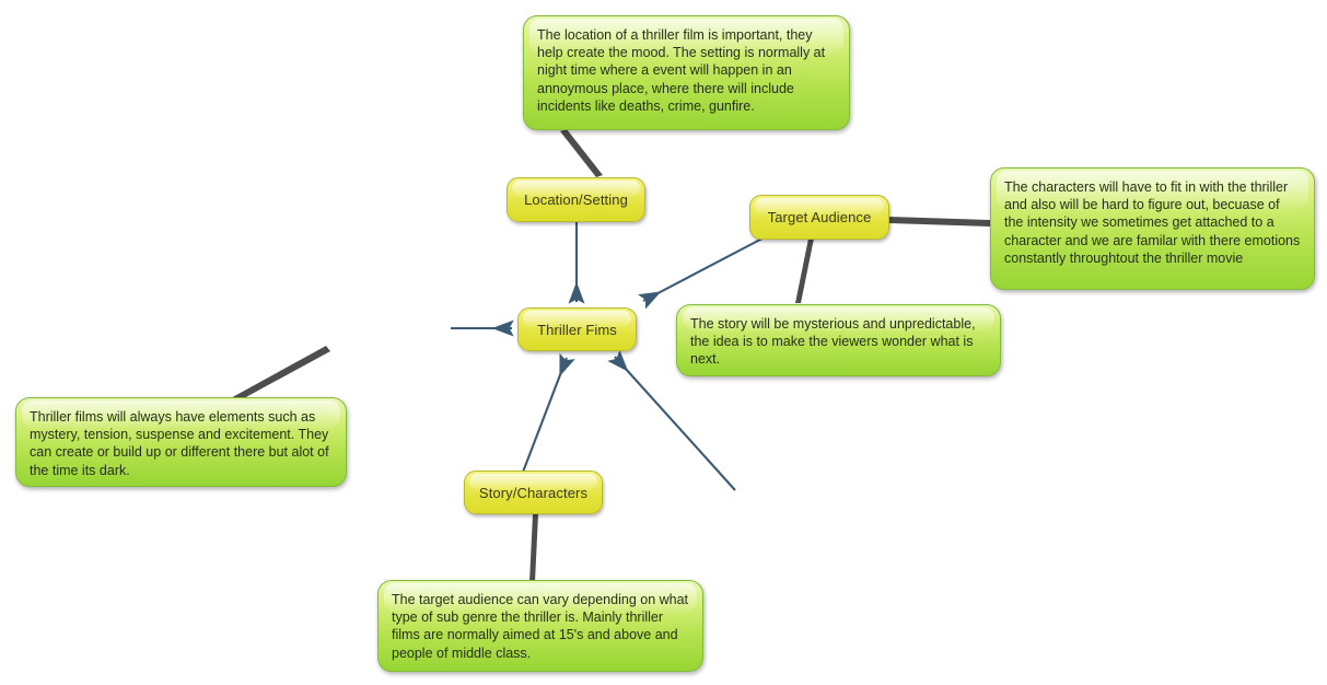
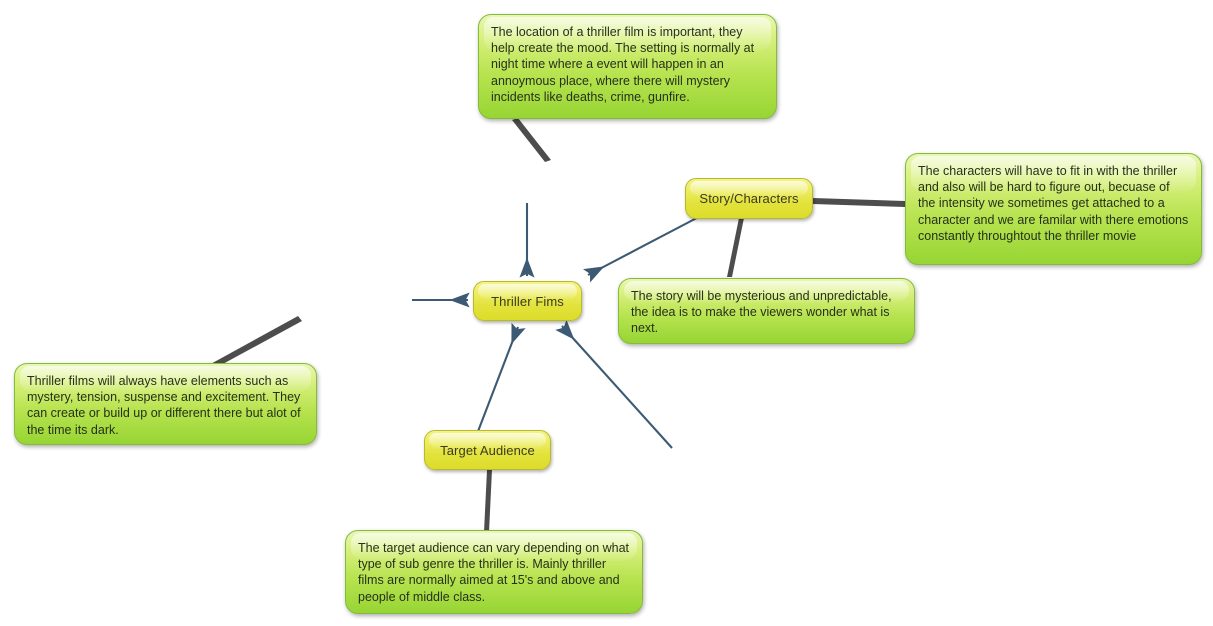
- The location of a thriller film is important, they help create the mood. The setting is normally at night time where a event will happen in an annoymous place, where there will include incidents like deaths, crime, gunfire.
+ The location of a thriller film is important, they help create the mood. The setting is normally at night time where a event will happen in an annoymous place, where there will mystery incidents like deaths, crime, gunfire.
  The characters will have to fit in with the thriller and also will be hard to figure out, becuase of the intensity we sometimes get attached to a character and we are familar with there emotions constantly throughtout the thriller movie
  The story will be mysterious and unpredictable, the idea is to make the viewers wonder what is next.
  Thriller films will always have elements such as mystery, tension, suspense and excitement. They can create or build up or different there but alot of the time its dark.
  The target audience can vary depending on what type of sub genre the thriller is. Mainly thriller films are normally aimed at 15's and above and people of middle class.
- Location/Setting
- Target Audience
+ Story/Characters
  Thriller Fims
- Story/Characters
+ Target Audience
